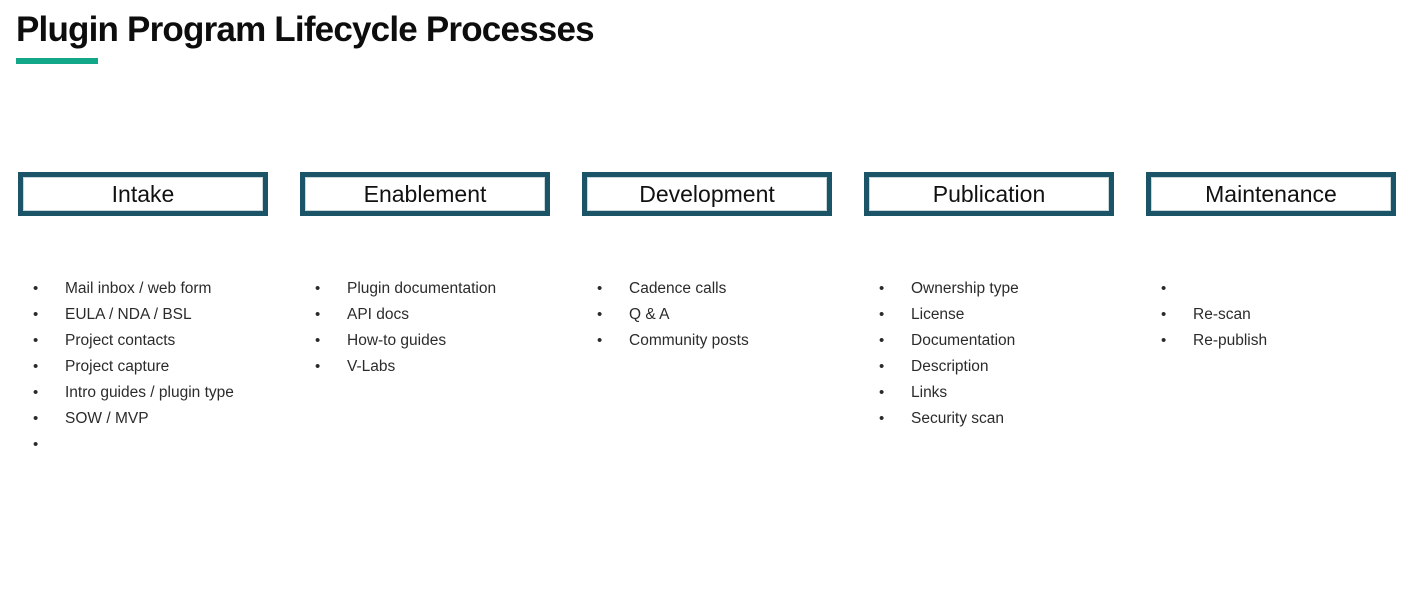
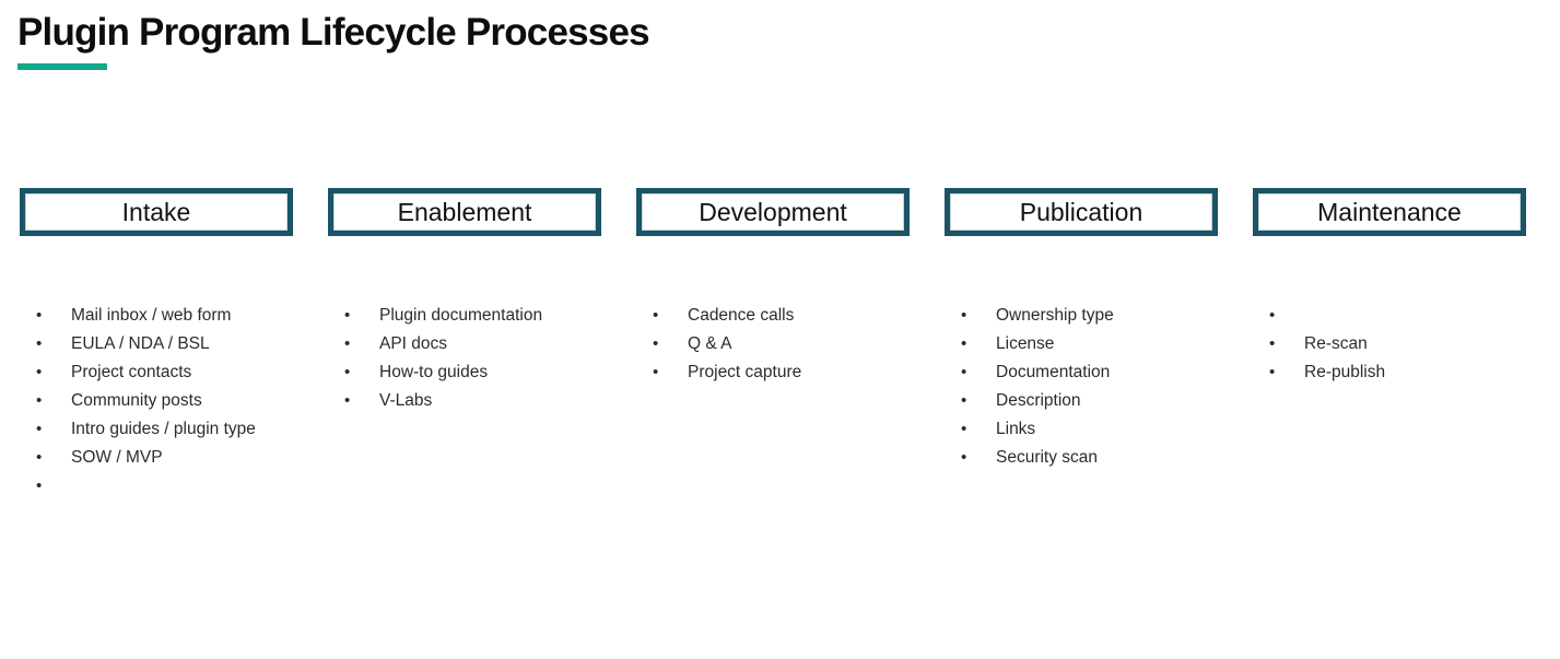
  Plugin Program Lifecycle Processes
  Intake
  •
  Mail inbox / web form
  •
  EULA / NDA / BSL
  •
  Project contacts
  •
- Project capture
+ Community posts
  •
  Intro guides / plugin type
  •
  SOW / MVP
  •
  Enablement
  •
  Plugin documentation
  •
  API docs
  •
  How-to guides
  •
  V-Labs
  Development
  •
  Cadence calls
  •
  Q & A
  •
- Community posts
+ Project capture
  Publication
  •
  Ownership type
  •
  License
  •
  Documentation
  •
  Description
  •
  Links
  •
  Security scan
  Maintenance
  •
  •
  Re-scan
  •
  Re-publish
